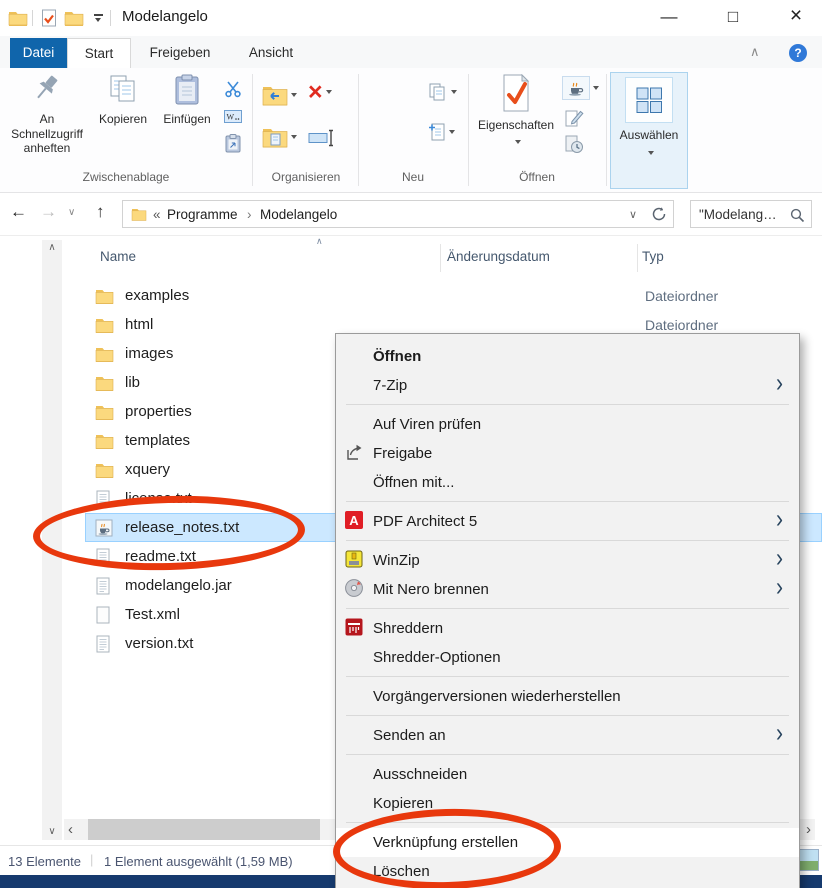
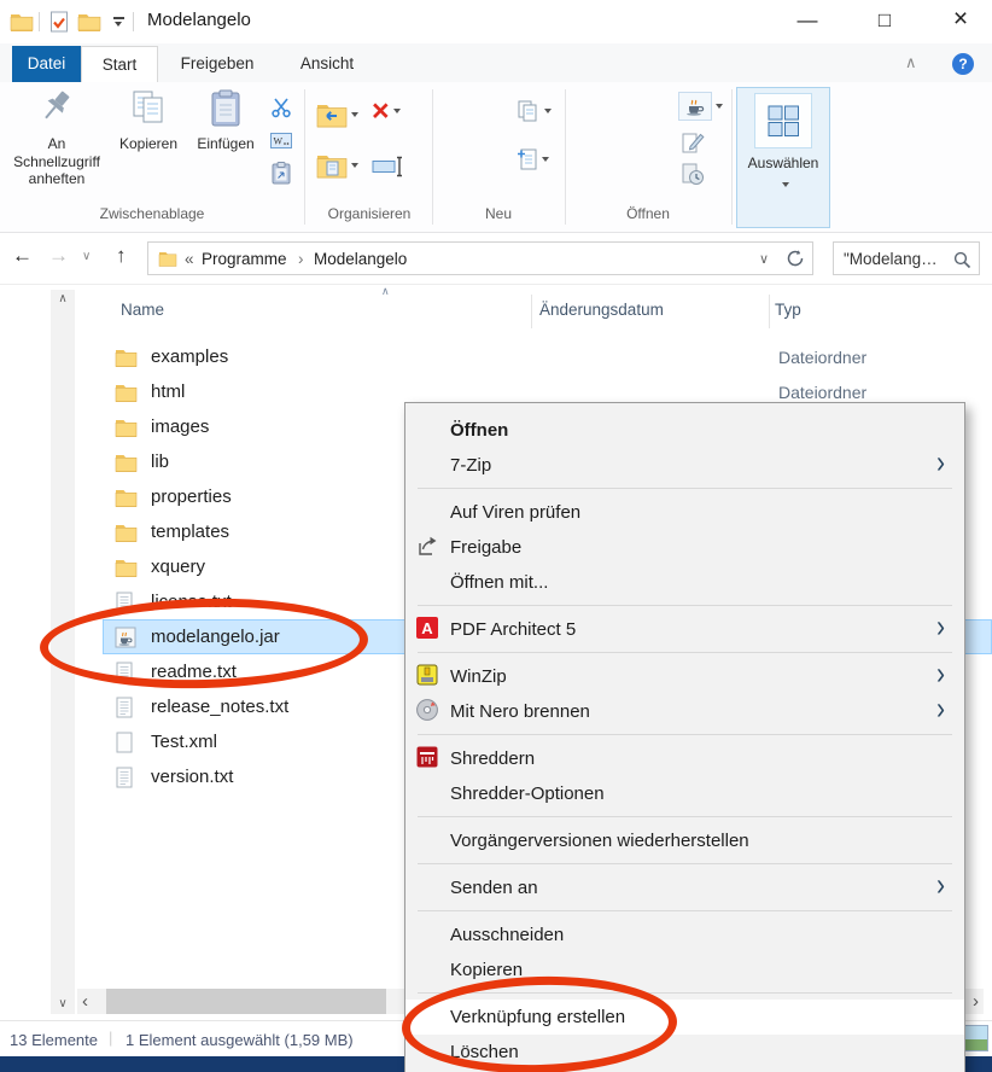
  Modelangelo
  —
  □
  ×
  Datei
  Start
  Freigeben
  Ansicht
  ∧
  ?
  An Schnellzugriff anheften
  Kopieren
  Einfügen
  W
  Zwischenablage
  ×
  Organisieren
  Neu
- Eigenschaften
  Öffnen
  Auswählen
  ←
  →
  ∨
  ↑
  «
  Programme
  ›
  Modelangelo
  ∨
  "Modelang…
  ∧
  ∨
  ∧
  Name
  Änderungsdatum
  Typ
  examples
  Dateiordner
  html
  Dateiordner
  images
  lib
  properties
  templates
  xquery
  license.txt
- release_notes.txt
+ modelangelo.jar
  readme.txt
- modelangelo.jar
+ release_notes.txt
  Test.xml
  version.txt
  ‹
  ›
  13 Elemente
  |
  1 Element ausgewählt (1,59 MB)
  Öffnen
  7-Zip
  Auf Viren prüfen
  Freigabe
  Öffnen mit...
  A
  PDF Architect 5
  WinZip
  Mit Nero brennen
  Shreddern
  Shredder-Optionen
  Vorgängerversionen wiederherstellen
  Senden an
  Ausschneiden
  Kopieren
  Verknüpfung erstellen
  Löschen
